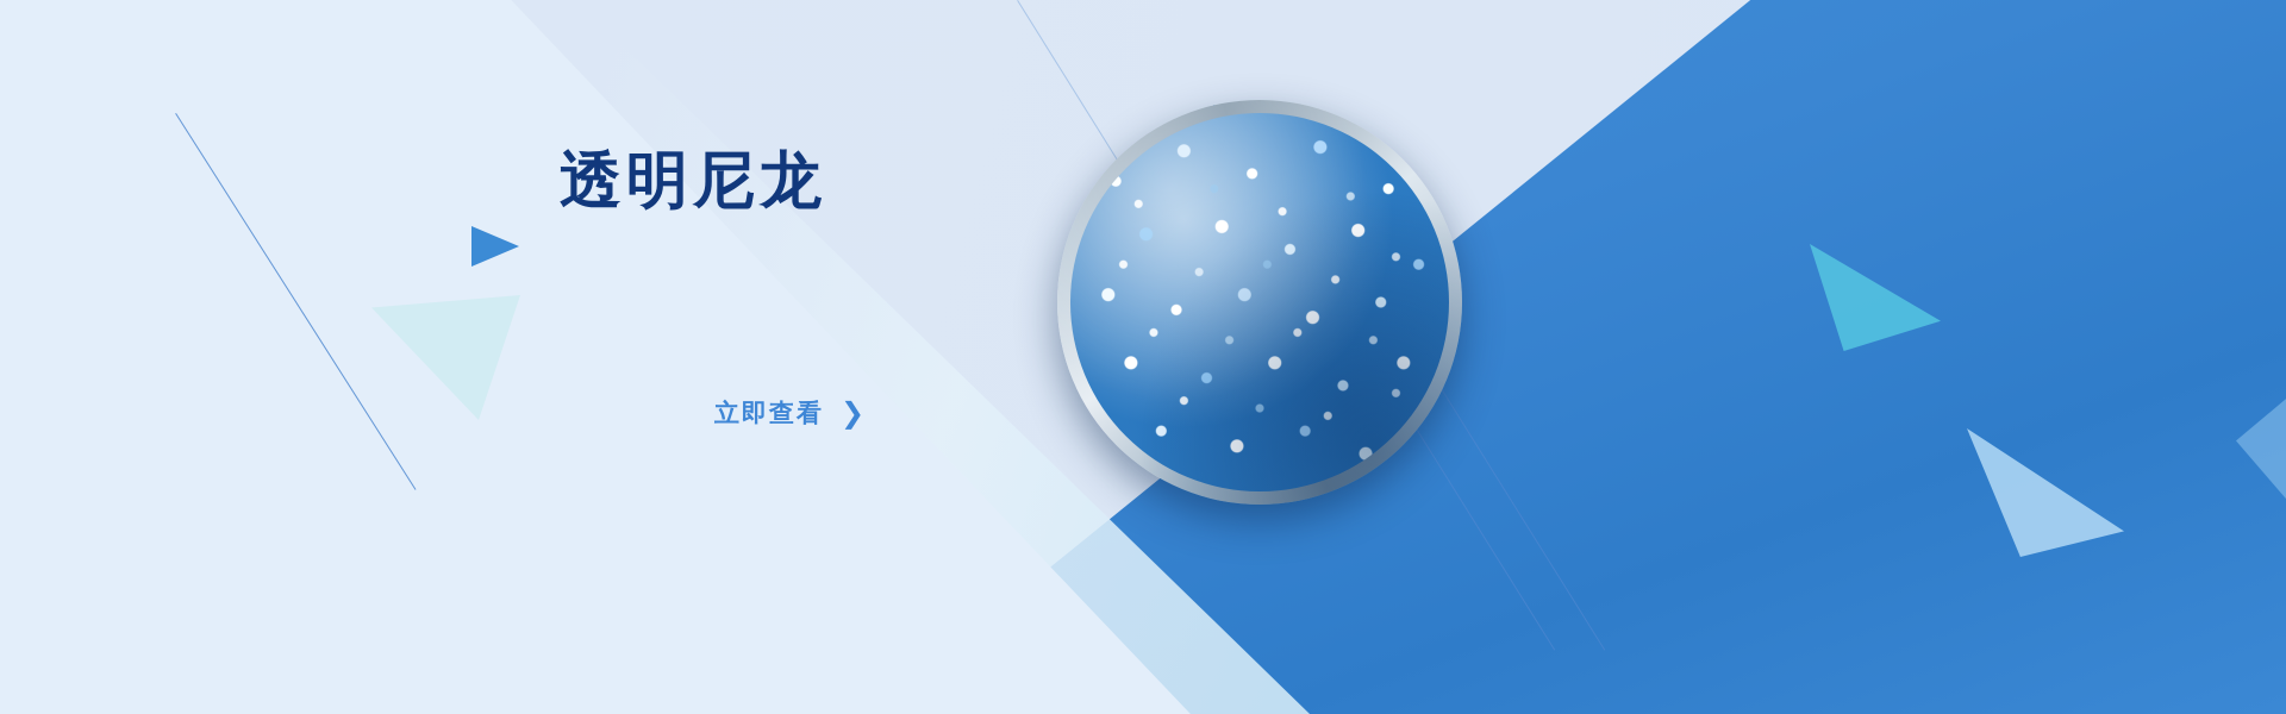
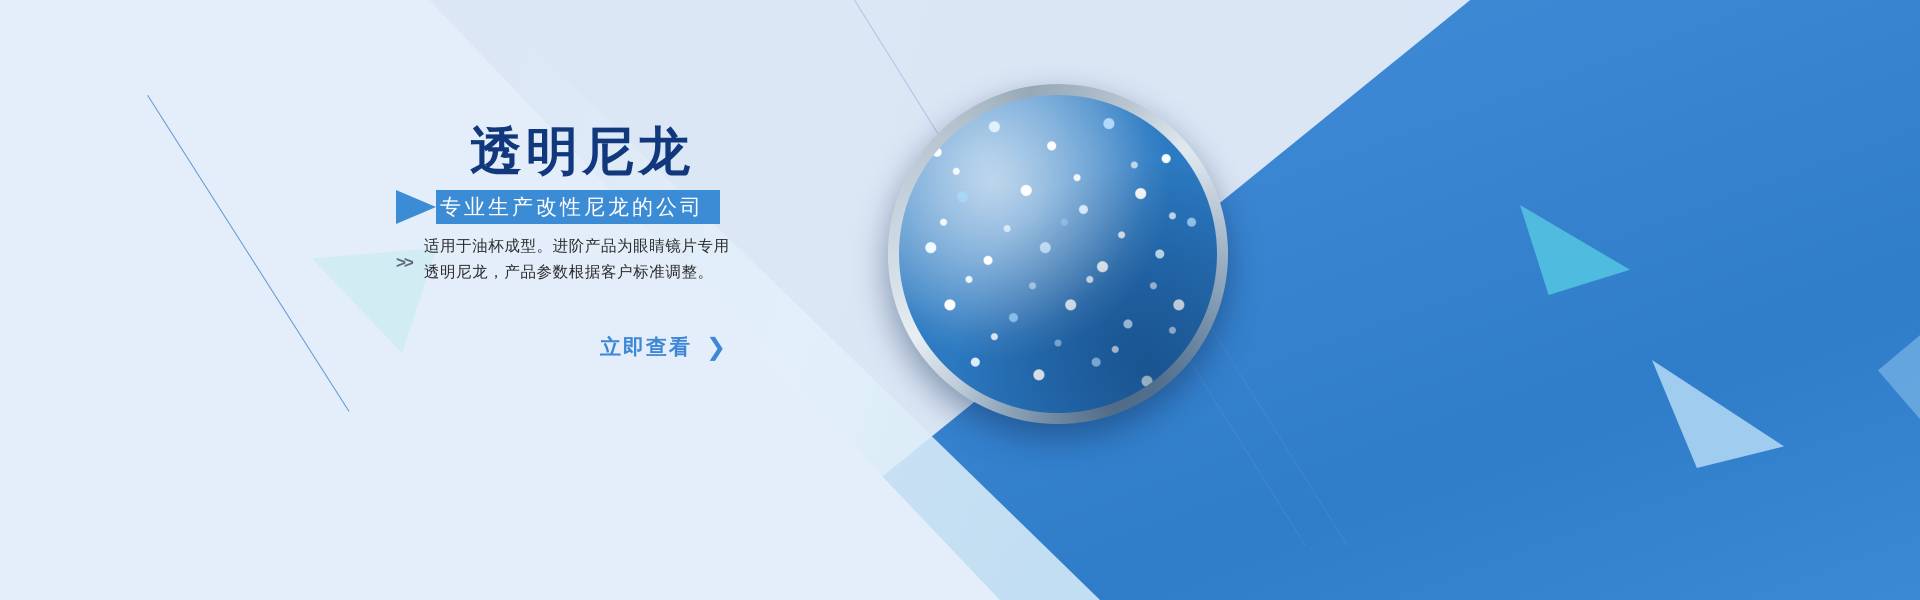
  透明尼龙
+ 专业生产改性尼龙的公司
+ >>
+ 适用于油杯成型。进阶产品为眼睛镜片专用透明尼龙，产品参数根据客户标准调整。
  立即查看
  ❯
